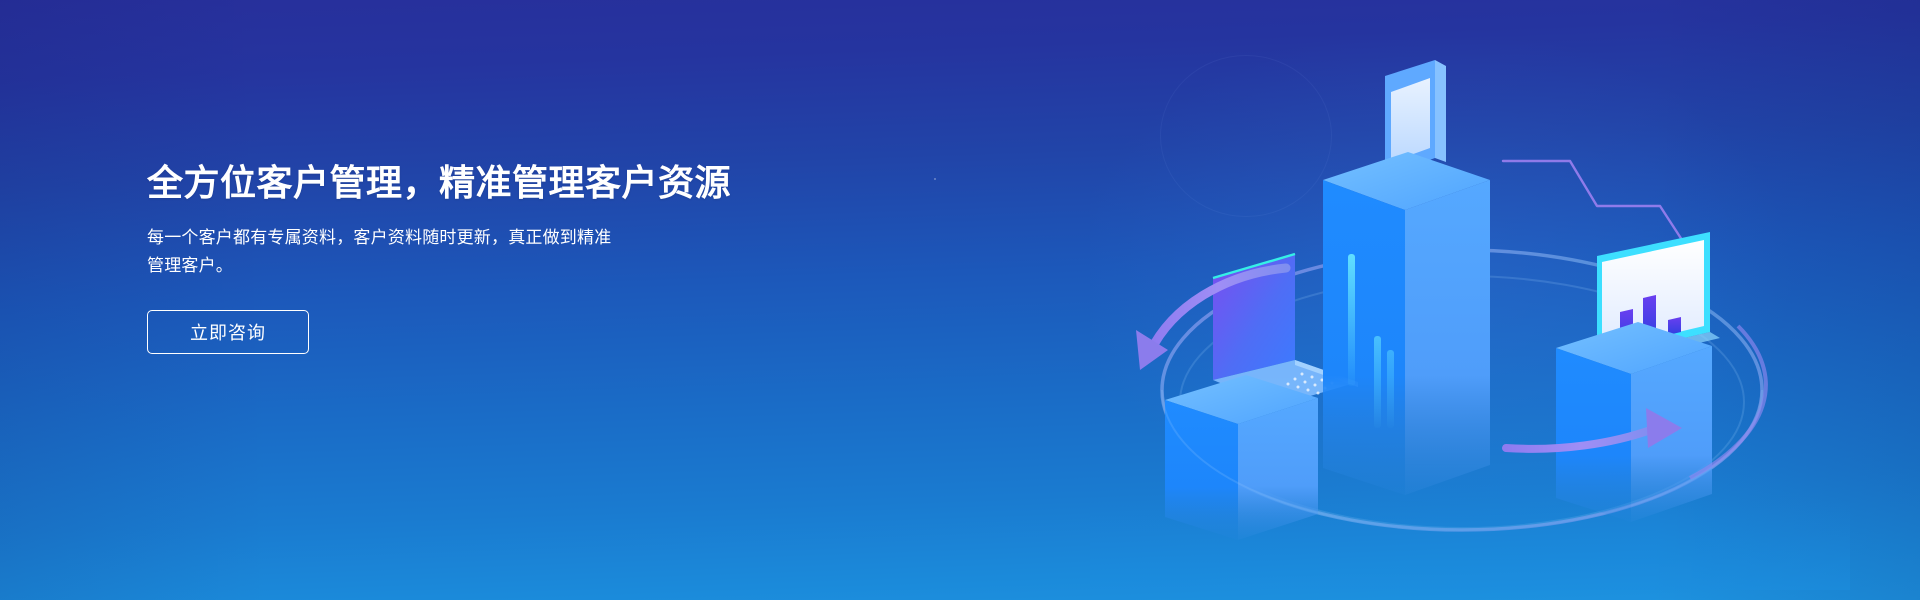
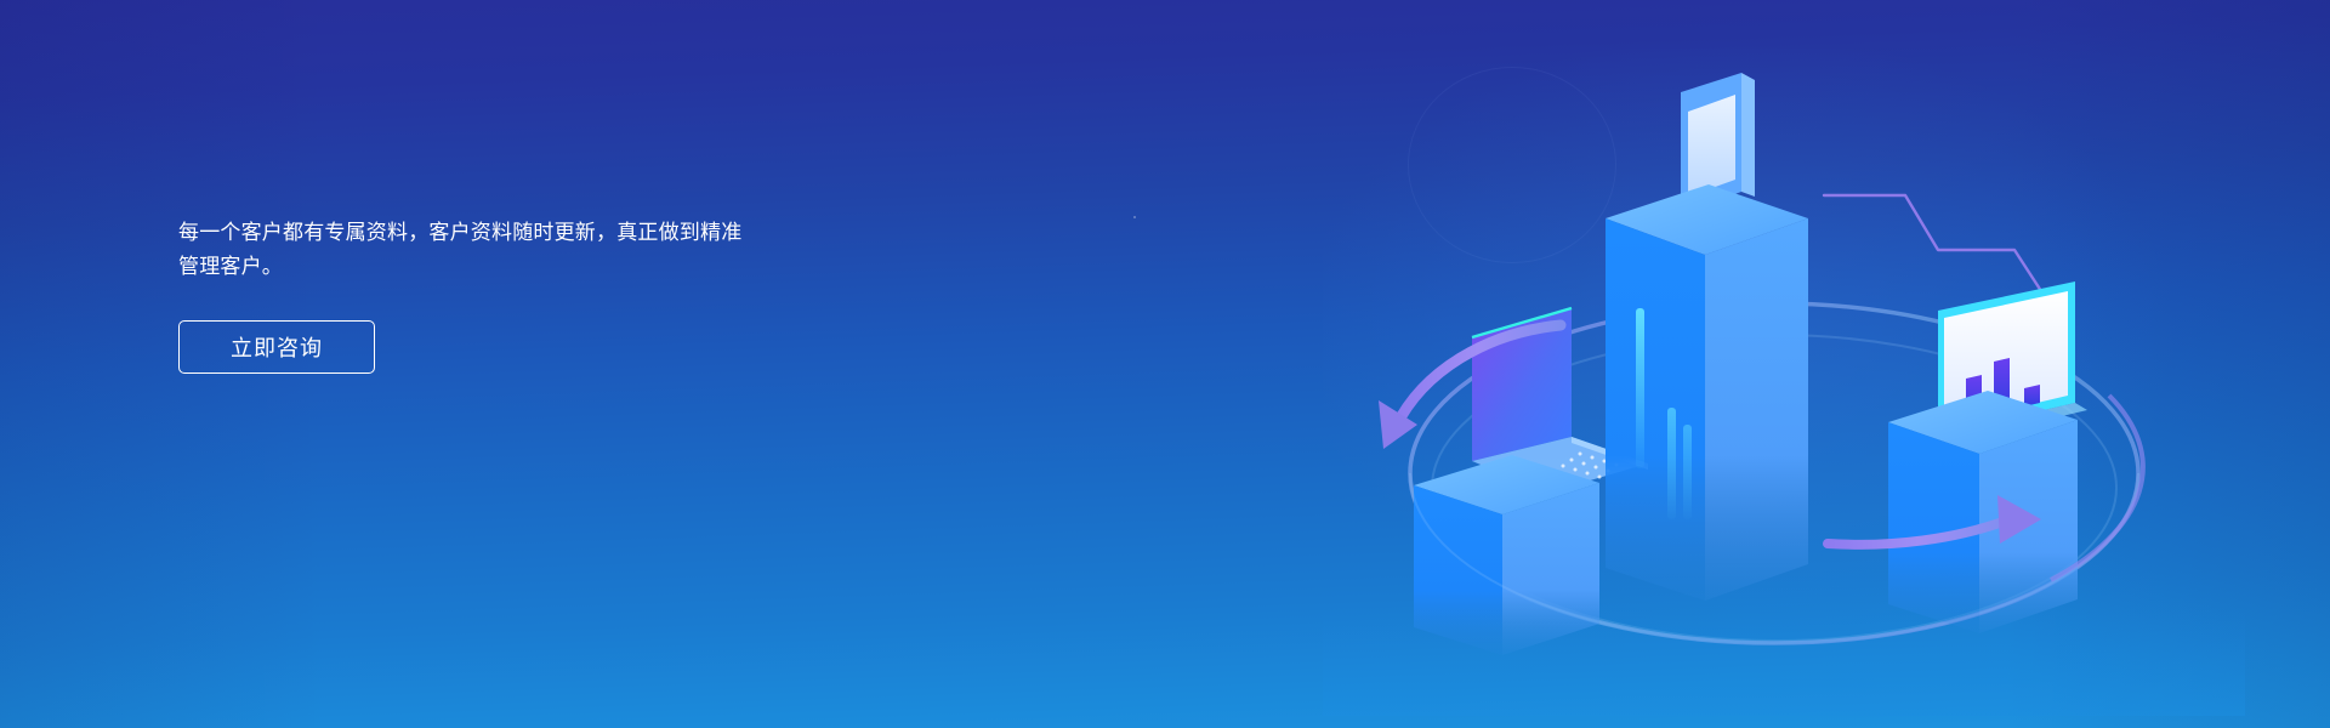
- 全方位客户管理，精准管理客户资源
  每一个客户都有专属资料，客户资料随时更新，真正做到精准管理客户。
  立即咨询
